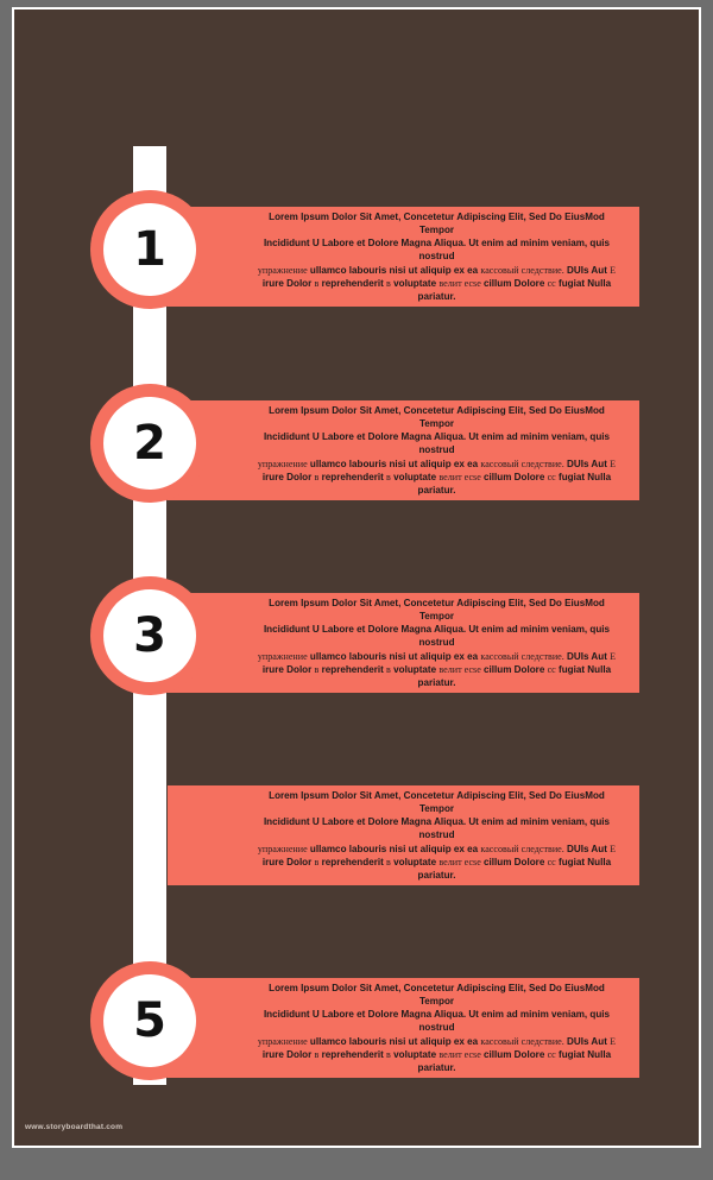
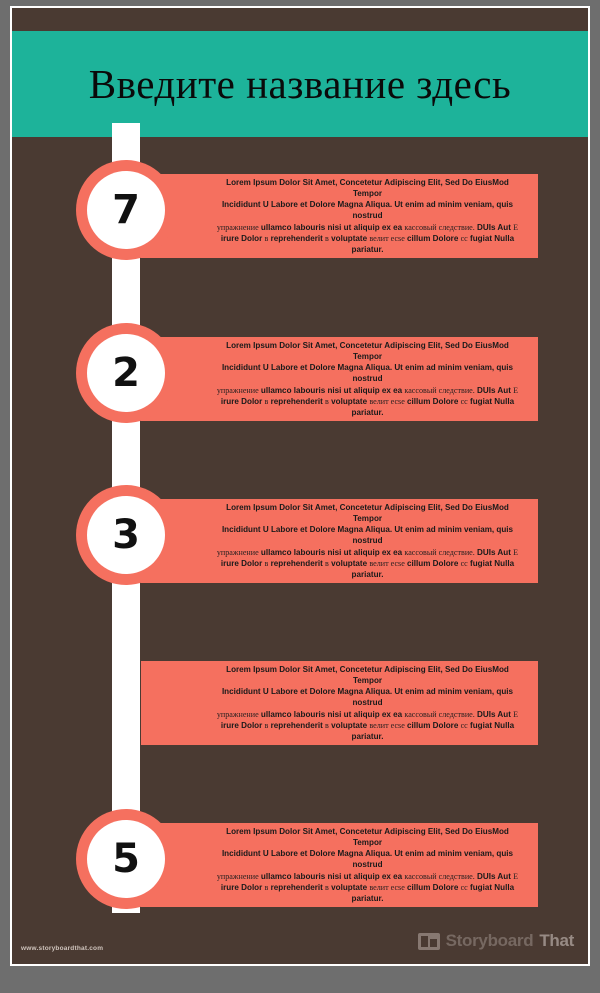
+ Введите название здесь
  Lorem Ipsum Dolor Sit Amet, Concetetur Adipiscing Elit, Sed Do EiusMod Tempor
  Incididunt U Labore et Dolore Magna Aliqua. Ut enim ad minim veniam, quis nostrud
  упражнение ullamco labouris nisi ut aliquip ex ea кассовый следствие. DUIs Aut Е
  irure Dolor в reprehenderit в voluptate велит есse cillum Dolore сс fugiat Nulla
  pariatur.
- 1
+ 7
  Lorem Ipsum Dolor Sit Amet, Concetetur Adipiscing Elit, Sed Do EiusMod Tempor
  Incididunt U Labore et Dolore Magna Aliqua. Ut enim ad minim veniam, quis nostrud
  упражнение ullamco labouris nisi ut aliquip ex ea кассовый следствие. DUIs Aut Е
  irure Dolor в reprehenderit в voluptate велит есse cillum Dolore сс fugiat Nulla
  pariatur.
  2
  Lorem Ipsum Dolor Sit Amet, Concetetur Adipiscing Elit, Sed Do EiusMod Tempor
  Incididunt U Labore et Dolore Magna Aliqua. Ut enim ad minim veniam, quis nostrud
  упражнение ullamco labouris nisi ut aliquip ex ea кассовый следствие. DUIs Aut Е
  irure Dolor в reprehenderit в voluptate велит есse cillum Dolore сс fugiat Nulla
  pariatur.
  3
  Lorem Ipsum Dolor Sit Amet, Concetetur Adipiscing Elit, Sed Do EiusMod Tempor
  Incididunt U Labore et Dolore Magna Aliqua. Ut enim ad minim veniam, quis nostrud
  упражнение ullamco labouris nisi ut aliquip ex ea кассовый следствие. DUIs Aut Е
  irure Dolor в reprehenderit в voluptate велит есse cillum Dolore сс fugiat Nulla
  pariatur.
  Lorem Ipsum Dolor Sit Amet, Concetetur Adipiscing Elit, Sed Do EiusMod Tempor
  Incididunt U Labore et Dolore Magna Aliqua. Ut enim ad minim veniam, quis nostrud
  упражнение ullamco labouris nisi ut aliquip ex ea кассовый следствие. DUIs Aut Е
  irure Dolor в reprehenderit в voluptate велит есse cillum Dolore сс fugiat Nulla
  pariatur.
  5
+ Storyboard
+ That
